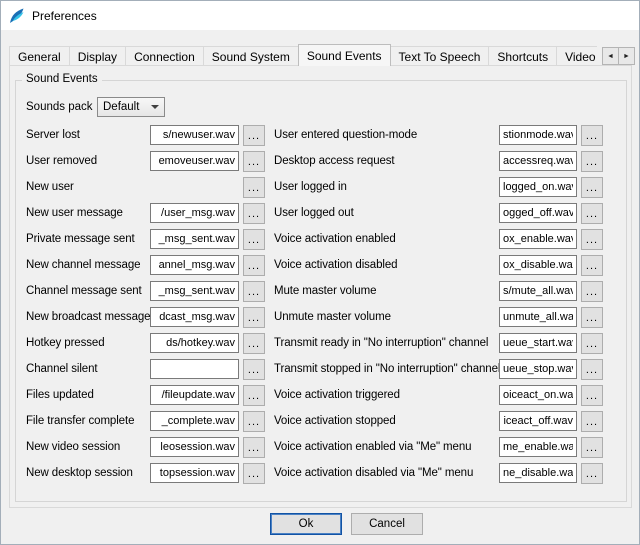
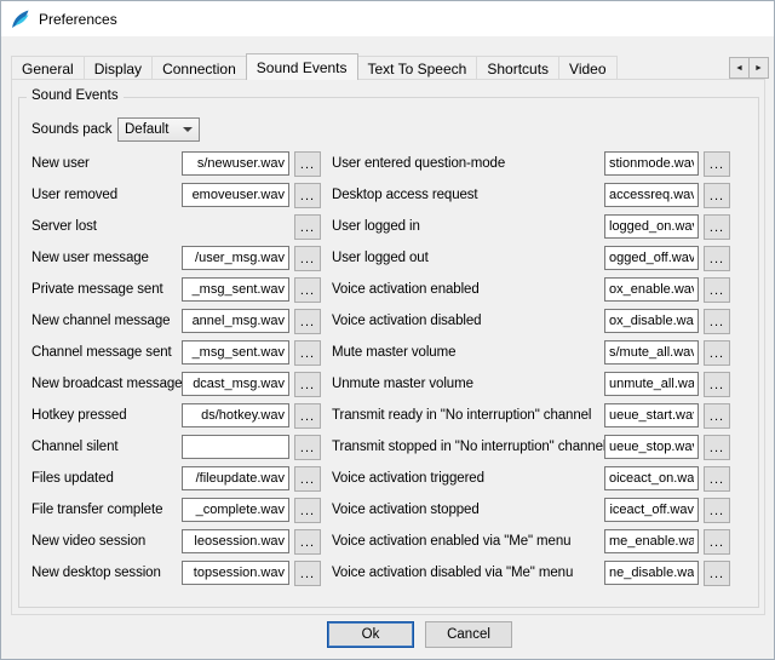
  Preferences
  General
  Display
  Connection
- Sound System
  Sound Events
  Text To Speech
  Shortcuts
  Video
  Sound Events
  Sounds pack
  Default
- Server lost
+ New user
  s/newuser.wav
  ...
  User removed
  emoveuser.wav
  ...
- New user
+ Server lost
  ...
  New user message
  /user_msg.wav
  ...
  Private message sent
  _msg_sent.wav
  ...
  New channel message
  annel_msg.wav
  ...
  Channel message sent
  _msg_sent.wav
  ...
  New broadcast message
  dcast_msg.wav
  ...
  Hotkey pressed
  ds/hotkey.wav
  ...
  Channel silent
  ...
  Files updated
  /fileupdate.wav
  ...
  File transfer complete
  _complete.wav
  ...
  New video session
  leosession.wav
  ...
  New desktop session
  topsession.wav
  ...
  User entered question-mode
  stionmode.wa
  ...
  Desktop access request
  accessreq.wa
  ...
  User logged in
  logged_on.wa
  ...
  User logged out
  ogged_off.wav
  ...
  Voice activation enabled
  ox_enable.wa
  ...
  Voice activation disabled
  ox_disable.wa
  ...
  Mute master volume
  s/mute_all.wa
  ...
  Unmute master volume
  unmute_all.wa
  ...
  Transmit ready in "No interruption" channel
  ueue_start.wa
  ...
  Transmit stopped in "No interruption" channe
  ueue_stop.wa
  ...
  Voice activation triggered
  oiceact_on.wa
  ...
  Voice activation stopped
  iceact_off.wav
  ...
  Voice activation enabled via "Me" menu
  me_enable.wa
  ...
  Voice activation disabled via "Me" menu
  ne_disable.wa
  ...
  Ok
  Cancel
